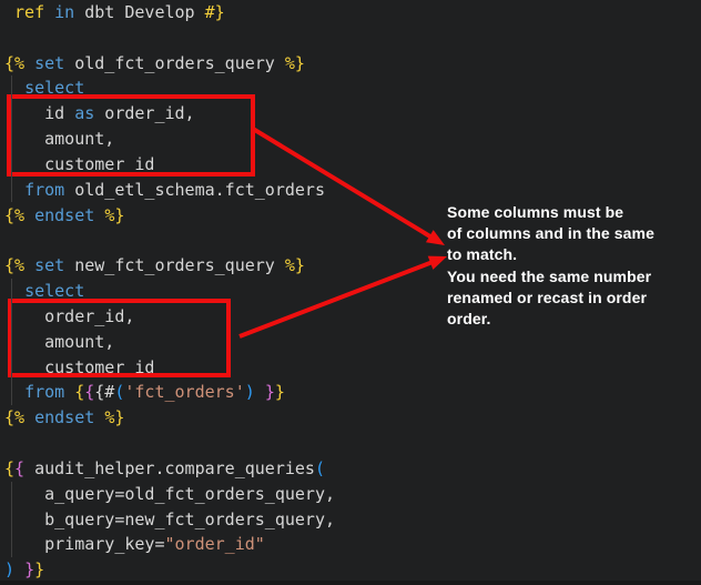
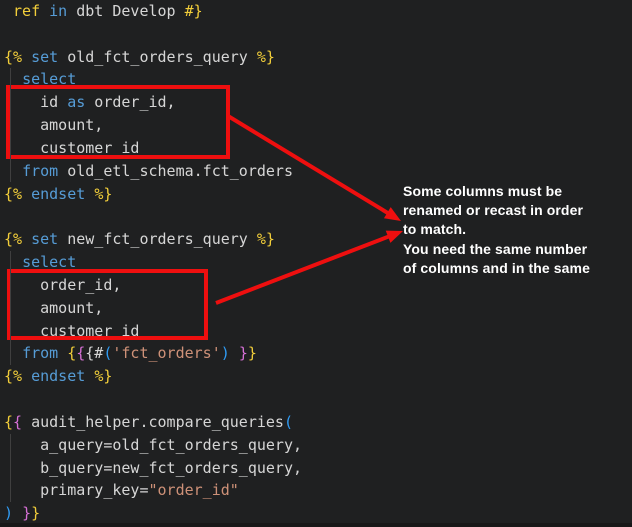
  ref in dbt Develop #}
  {% set old_fct_orders_query %}
  select
  id as order_id,
  amount,
  customer_id
  from old_etl_schema.fct_orders
  {% endset %}
  {% set new_fct_orders_query %}
  select
  order_id,
  amount,
  customer_id
  from {{{#('fct_orders') }}
  {% endset %}
  {{ audit_helper.compare_queries(
  a_query=old_fct_orders_query,
  b_query=new_fct_orders_query,
  primary_key="order_id"
  ) }}
  Some columns must be
- of columns and in the same
+ renamed or recast in order
  to match.
  You need the same number
- renamed or recast in order
+ of columns and in the same
- order.
